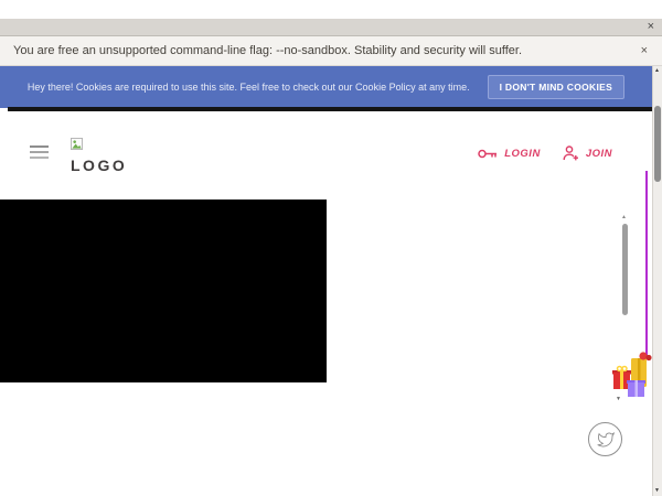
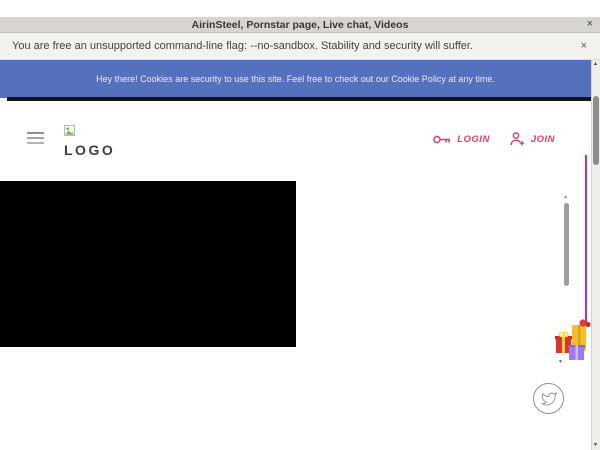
+ AirinSteel, Pornstar page, Live chat, Videos
  ×
  You are free an unsupported command-line flag: --no-sandbox. Stability and security will suffer.
  ×
- Hey there! Cookies are required to use this site. Feel free to check out our Cookie Policy at any time.
+ Hey there! Cookies are security to use this site. Feel free to check out our Cookie Policy at any time.
- I DON'T MIND COOKIES
  LOGO
  LOGIN
  JOIN
